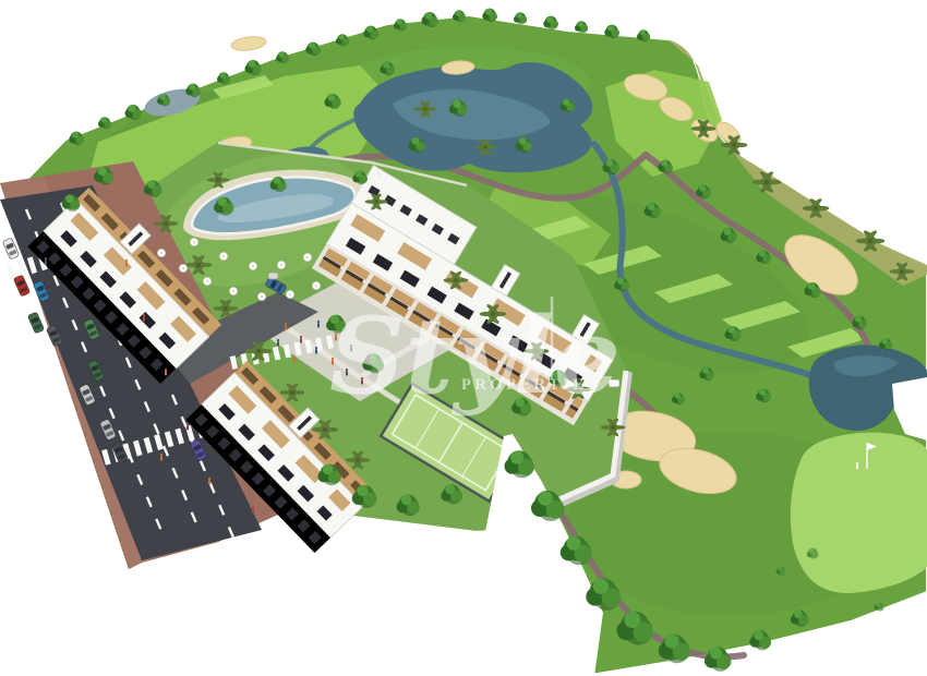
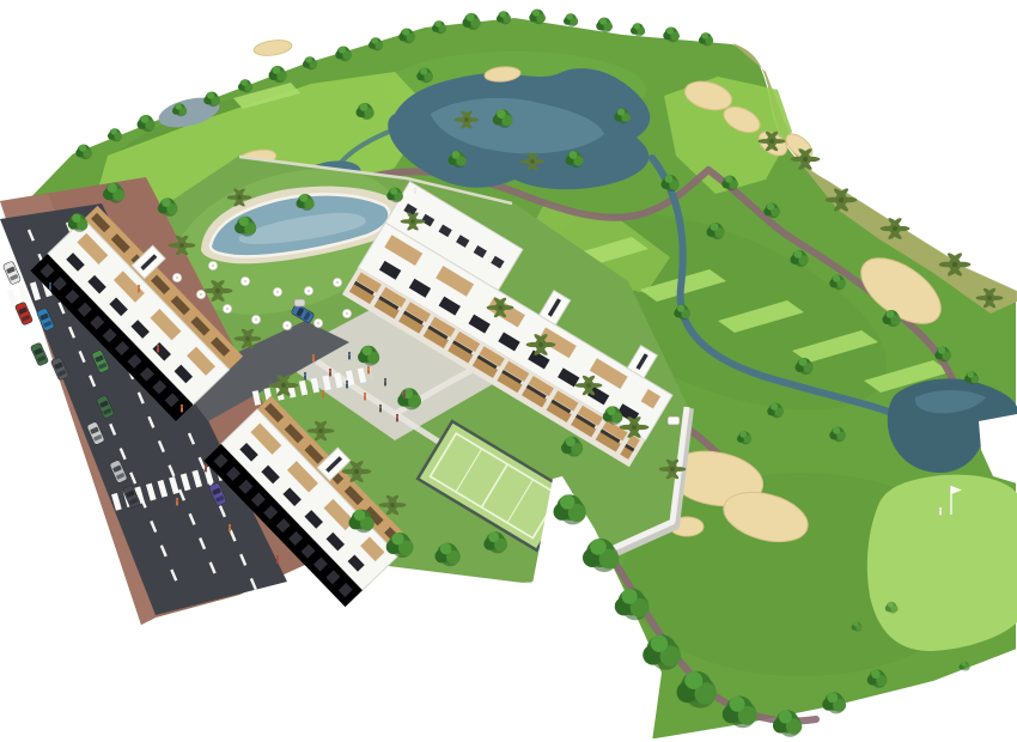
- Style
- PROPERTIES
